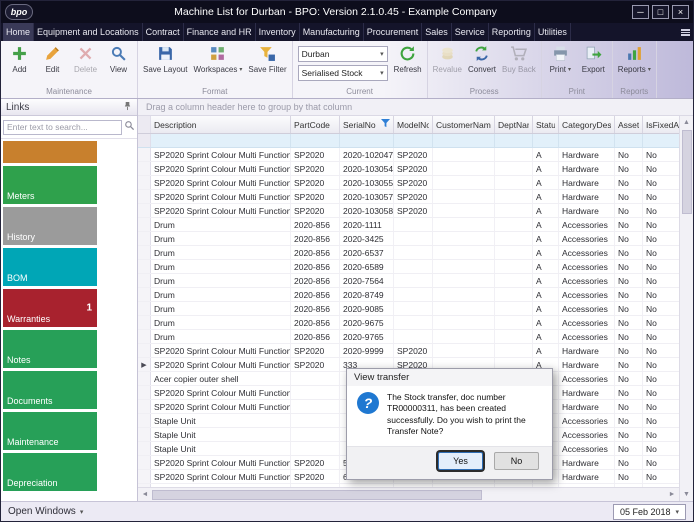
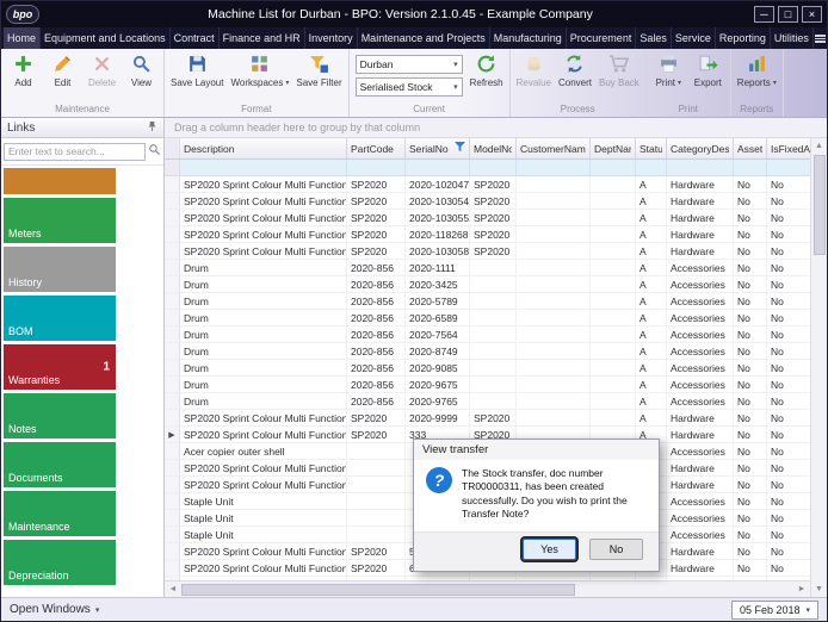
  bpo
  Machine List for Durban - BPO: Version 2.1.0.45 - Example Company
  ─
  □
  ×
  Home
  Equipment and Locations
  Contract
  Finance and HR
  Inventory
+ Maintenance and Projects
  Manufacturing
  Procurement
  Sales
  Service
  Reporting
  Utilities
  Add
  Edit
  Delete
  View
  Maintenance
  Save Layout
  Workspaces
  Save Filter
  Format
  Durban
  Serialised Stock
  Refresh
  Current
  Revalue
  Convert
  Buy Back
  Process
  Print
  Export
  Print
  Reports
  Reports
  Links
  Enter text to search...
  Meters
  History
  BOM
  Warranties
  1
  Notes
  Documents
  Maintenance
  Depreciation
  Drag a column header here to group by that column
  Description
  PartCode
  SerialNo
  ModelNo
  CustomerNam
  DeptNa
  Statu
  CategoryDes
  Asset
  SP2020 Sprint Colour Multi Function
  SP2020
  2020-102047
  SP2020
  A
  Hardware
  No
  No
  SP2020 Sprint Colour Multi Function
  SP2020
  2020-103054
  SP2020
  A
  Hardware
  No
  No
  SP2020 Sprint Colour Multi Function
  SP2020
  2020-103055
  SP2020
  A
  Hardware
  No
  No
  SP2020 Sprint Colour Multi Function
  SP2020
- 2020-103057
+ 2020-118268
  SP2020
  A
  Hardware
  No
  No
  SP2020 Sprint Colour Multi Function
  SP2020
  2020-103058
  SP2020
  A
  Hardware
  No
  No
  Drum
  2020-856
  2020-1111
  A
  Accessories
  No
  No
  Drum
  2020-856
  2020-3425
  A
  Accessories
  No
  No
  Drum
  2020-856
- 2020-6537
+ 2020-5789
  A
  Accessories
  No
  No
  Drum
  2020-856
  2020-6589
  A
  Accessories
  No
  No
  Drum
  2020-856
  2020-7564
  A
  Accessories
  No
  No
  Drum
  2020-856
  2020-8749
  A
  Accessories
  No
  No
  Drum
  2020-856
  2020-9085
  A
  Accessories
  No
  No
  Drum
  2020-856
  2020-9675
  A
  Accessories
  No
  No
  Drum
  2020-856
  2020-9765
  A
  Accessories
  No
  No
  SP2020 Sprint Colour Multi Function
  SP2020
  2020-9999
  SP2020
  A
  Hardware
  No
  No
  SP2020 Sprint Colour Multi Function
  SP2020
  333
  SP2020
  A
  Hardware
  No
  No
  Acer copier outer shell
  Accessories
  No
  No
  SP2020 Sprint Colour Multi Function
  Hardware
  No
  No
  SP2020 Sprint Colour Multi Function
  Hardware
  No
  No
  Staple Unit
  Accessories
  No
  No
  Staple Unit
  Accessories
  No
  No
  Staple Unit
  Accessories
  No
  No
  SP2020 Sprint Colour Multi Function
  SP2020
  Hardware
  No
  No
  SP2020 Sprint Colour Multi Function
  SP2020
  Hardware
  No
  No
  Open Windows
  05 Feb 2018
  View transfer
  ?
  The Stock transfer, doc number TR00000311, has been created successfully. Do you wish to print the Transfer Note?
  Yes
  No
